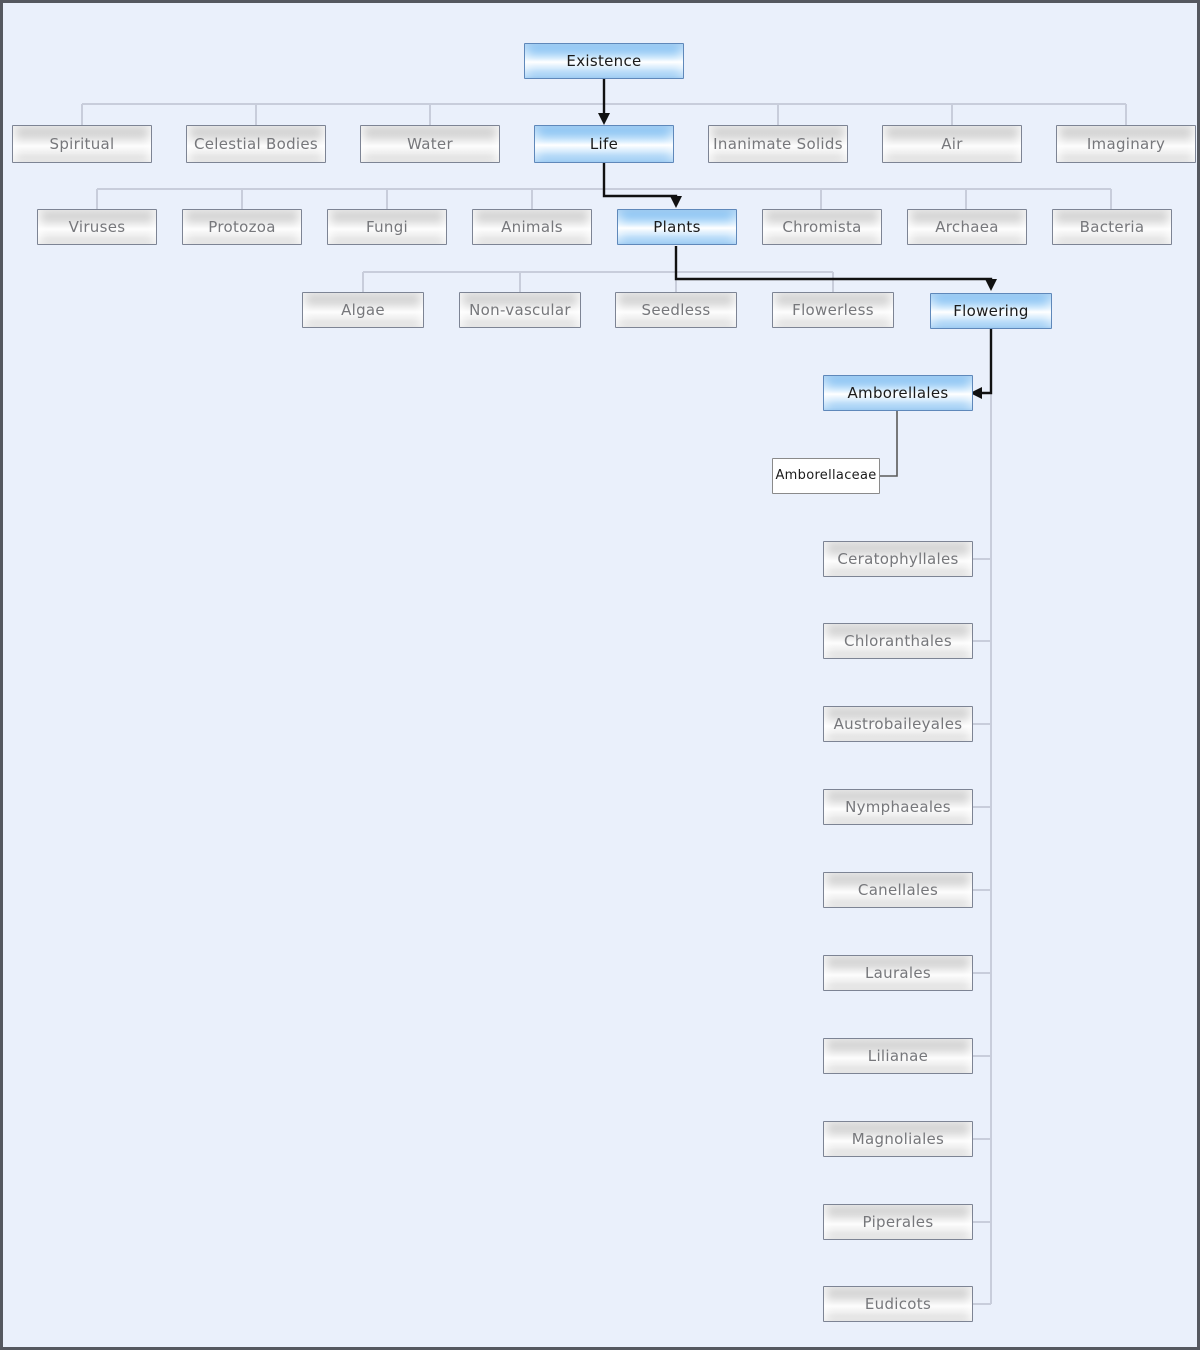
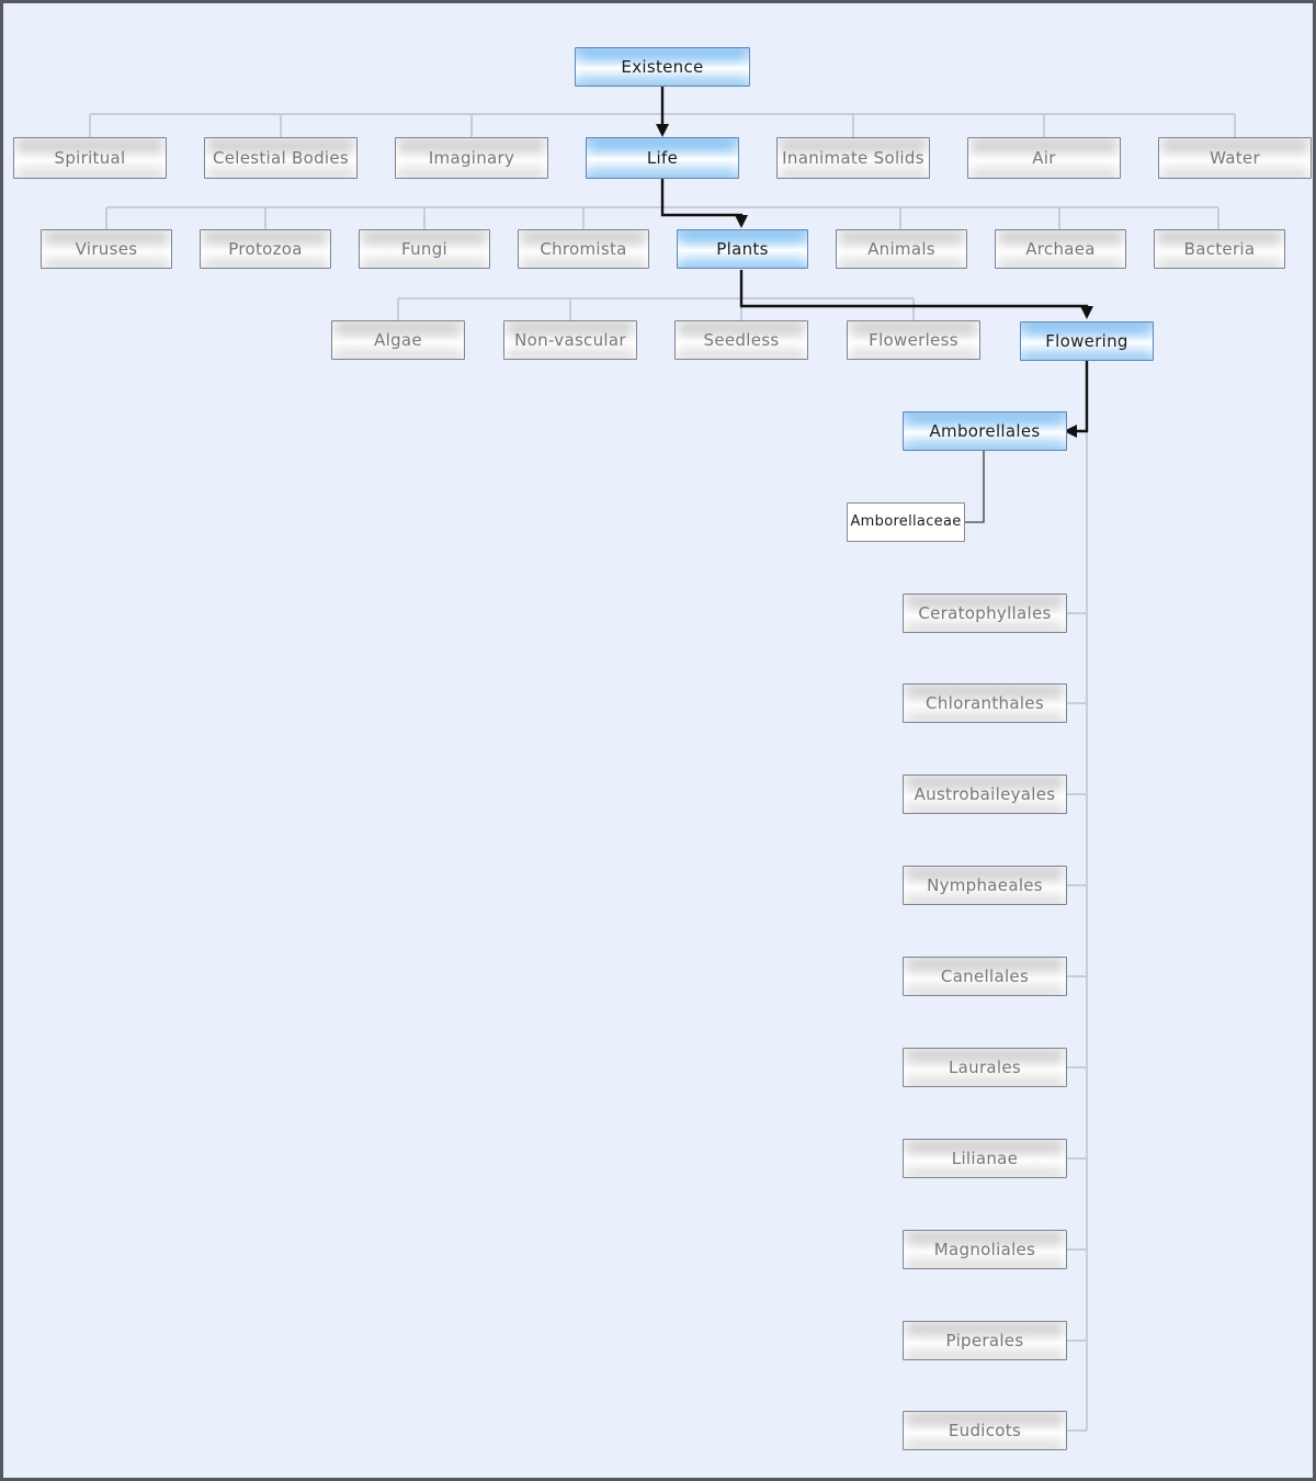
  Existence
  Spiritual
  Celestial Bodies
- Water
+ Imaginary
  Life
  Inanimate Solids
  Air
- Imaginary
+ Water
  Viruses
  Protozoa
  Fungi
- Animals
+ Chromista
  Plants
- Chromista
+ Animals
  Archaea
  Bacteria
  Algae
  Non-vascular
  Seedless
  Flowerless
  Flowering
  Amborellales
  Amborellaceae
  Ceratophyllales
  Chloranthales
  Austrobaileyales
  Nymphaeales
  Canellales
  Laurales
  Lilianae
  Magnoliales
  Piperales
  Eudicots
